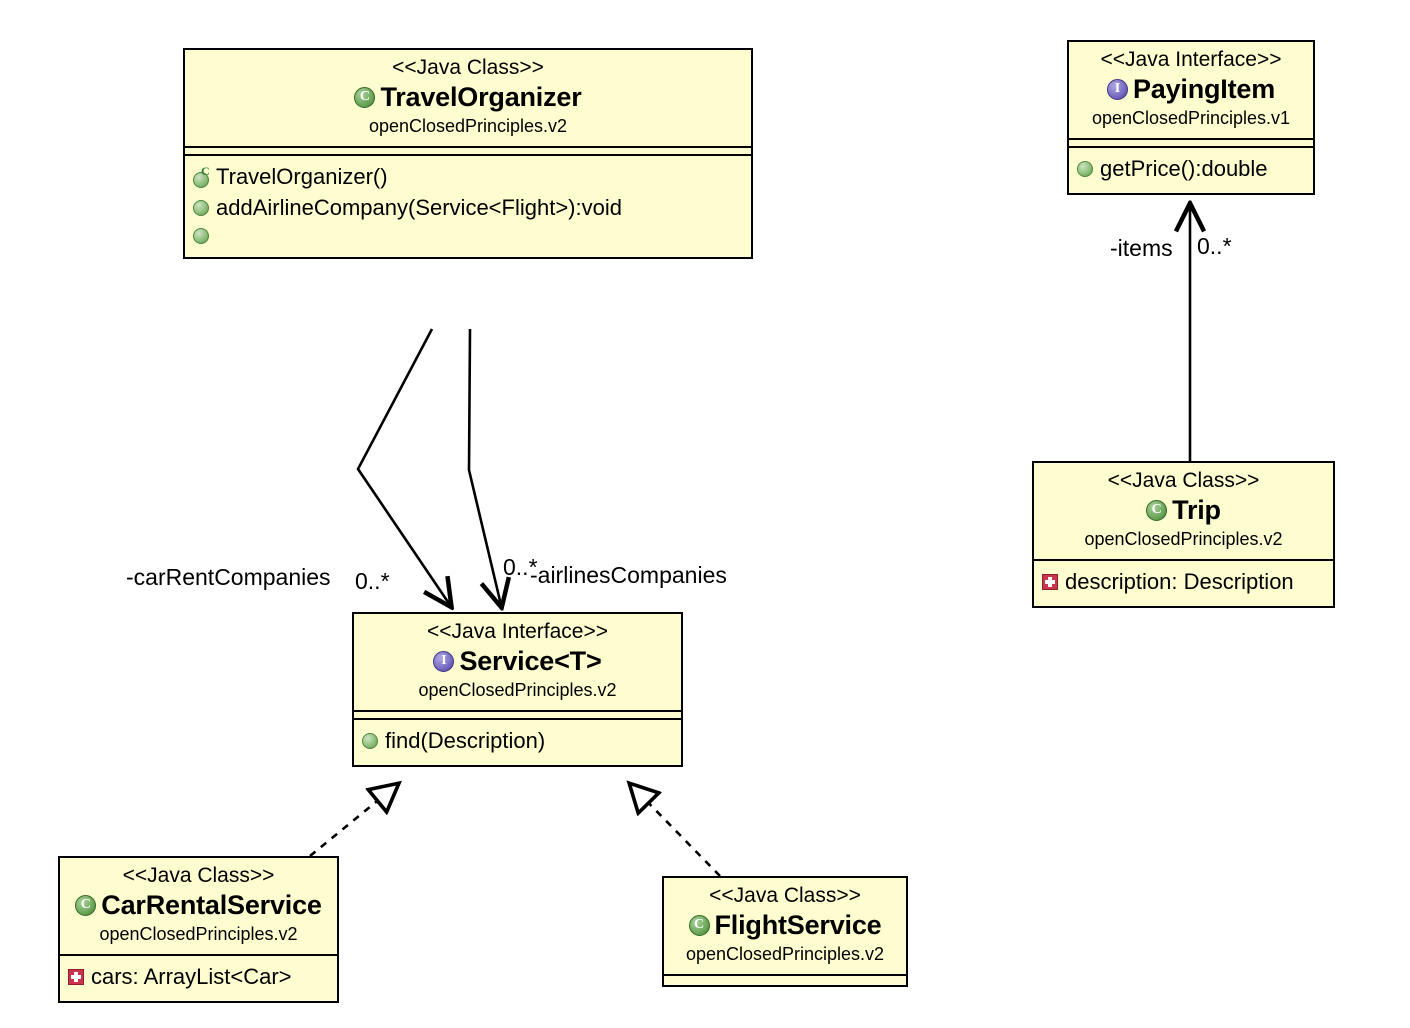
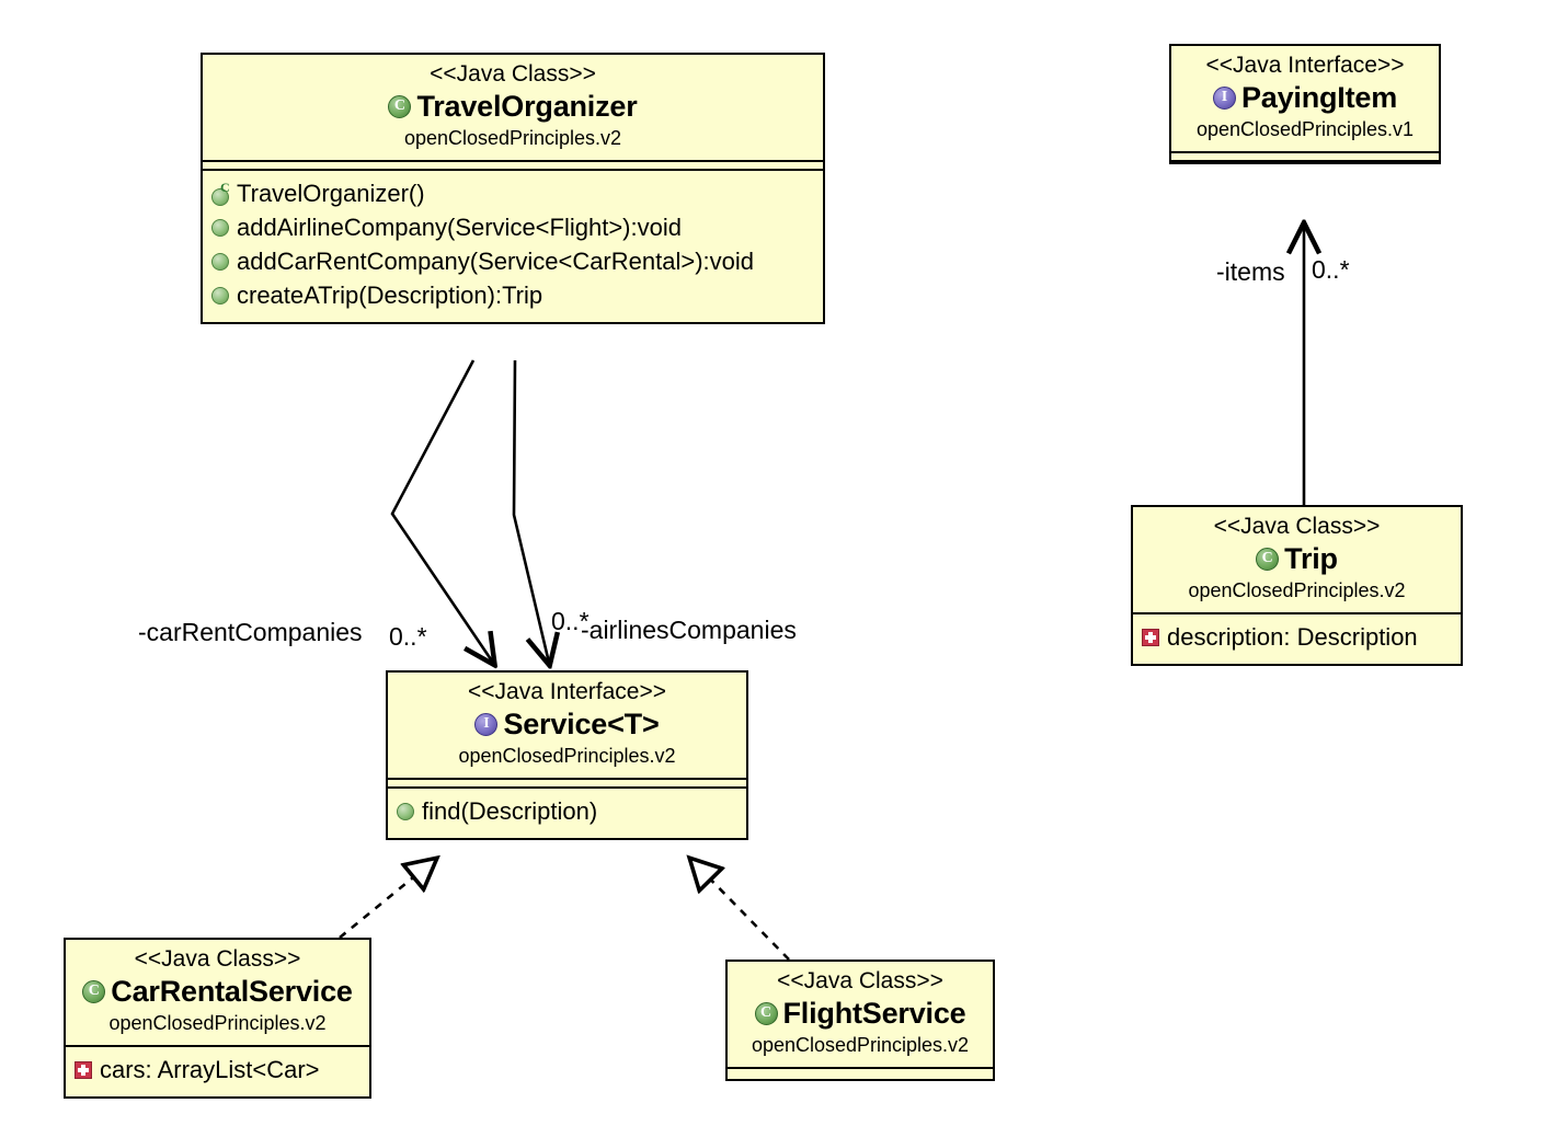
  <<Java Class>>
  C
  TravelOrganizer
  openClosedPrinciples.v2
  C
  TravelOrganizer()
  addAirlineCompany(Service<Flight>):void
+ addCarRentCompany(Service<CarRental>):void
+ createATrip(Description):Trip
  <<Java Interface>>
  I
  PayingItem
  openClosedPrinciples.v1
- getPrice():double
  <<Java Class>>
  C
  Trip
  openClosedPrinciples.v2
  description: Description
  <<Java Interface>>
  I
  Service<T>
  openClosedPrinciples.v2
  find(Description)
  <<Java Class>>
  C
  CarRentalService
  openClosedPrinciples.v2
  cars: ArrayList<Car>
  <<Java Class>>
  C
  FlightService
  openClosedPrinciples.v2
  -carRentCompanies
  0..*
  0..*
  -airlinesCompanies
  -items
  0..*
